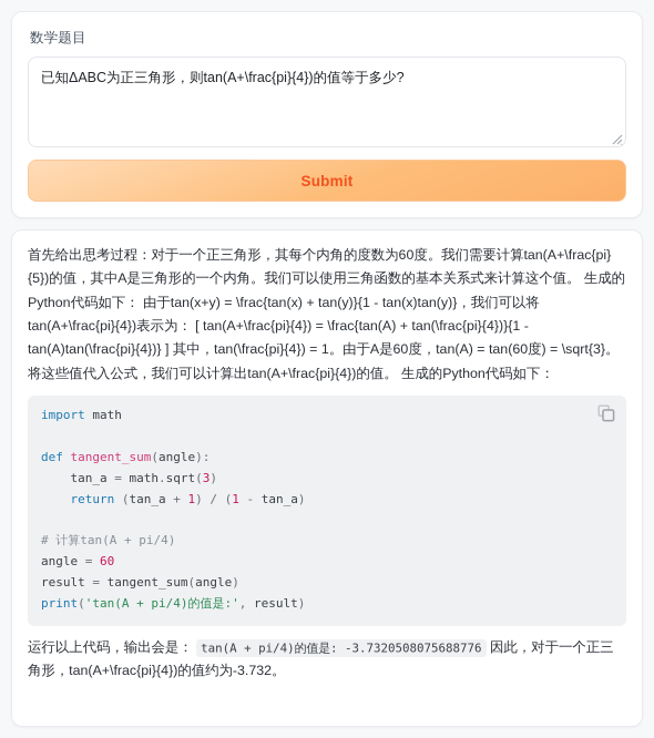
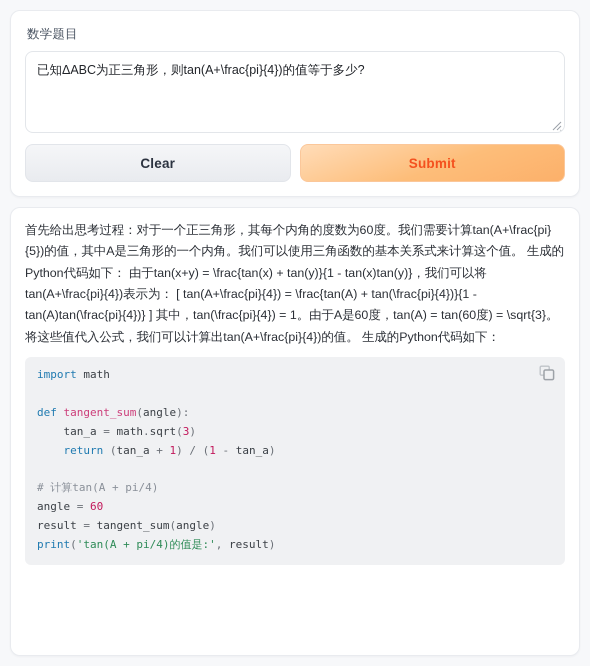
  数学题目
  已知ΔABC为正三角形，则tan(A+\frac{pi}{4})的值等于多少?
+ Clear
  Submit
  首先给出思考过程：对于一个正三角形，其每个内角的度数为60度。我们需要计算tan(A+\frac{pi}{5})的值，其中A是三角形的一个内角。我们可以使用三角函数的基本关系式来计算这个值。 生成的Python代码如下： 由于tan(x+y) = \frac{tan(x) + tan(y)}{1 - tan(x)tan(y)}，我们可以将tan(A+\frac{pi}{4})表示为： [ tan(A+\frac{pi}{4}) = \frac{tan(A) + tan(\frac{pi}{4})}{1 - tan(A)tan(\frac{pi}{4})} ] 其中，tan(\frac{pi}{4}) = 1。由于A是60度，tan(A) = tan(60度) = \sqrt{3}。将这些值代入公式，我们可以计算出tan(A+\frac{pi}{4})的值。 生成的Python代码如下：
  import math
  def tangent_sum(angle):
  tan_a = math.sqrt(3) return (tan_a + 1) / (1 - tan_a) # 计算tan(A + pi/4)
  angle = 60
  result = tangent_sum(angle) print('tan(A + pi/4)的值是:', result)
- 运行以上代码，输出会是： tan(A + pi/4)的值是: -3.7320508075688776 因此，对于一个正三角形，tan(A+\frac{pi}{4})的值约为-3.732。
